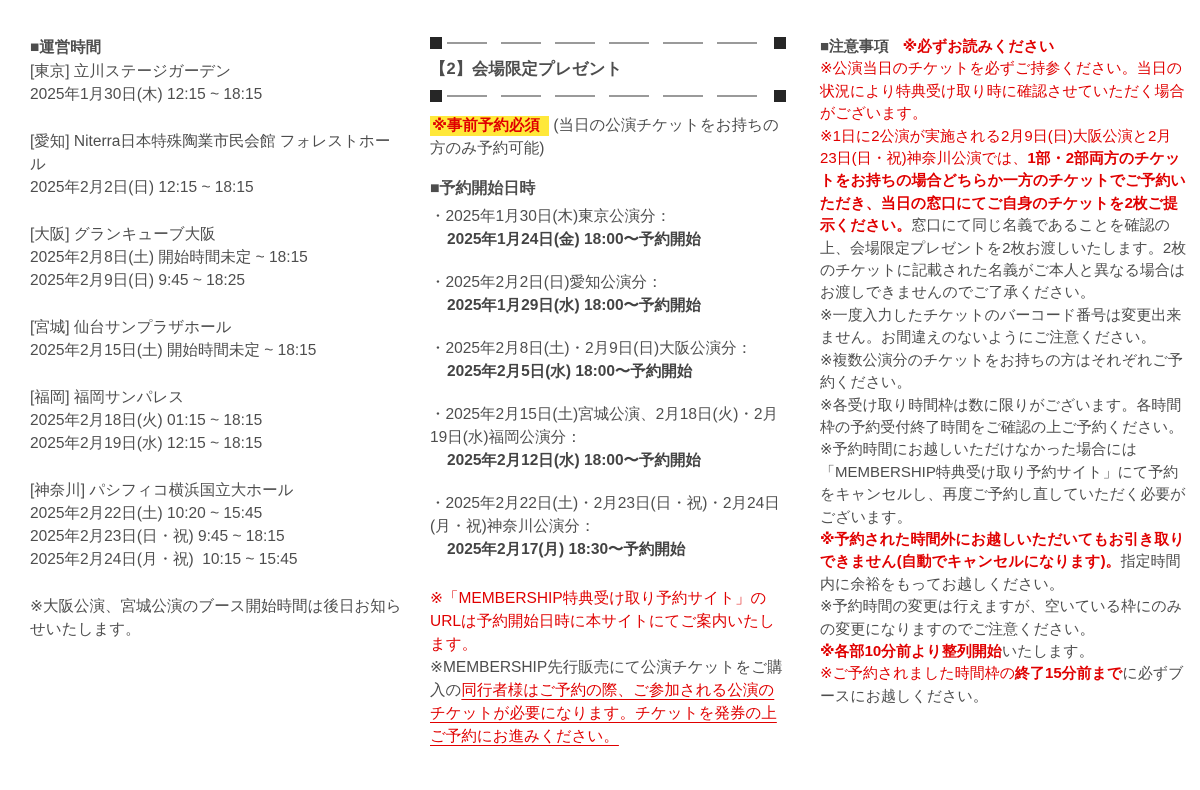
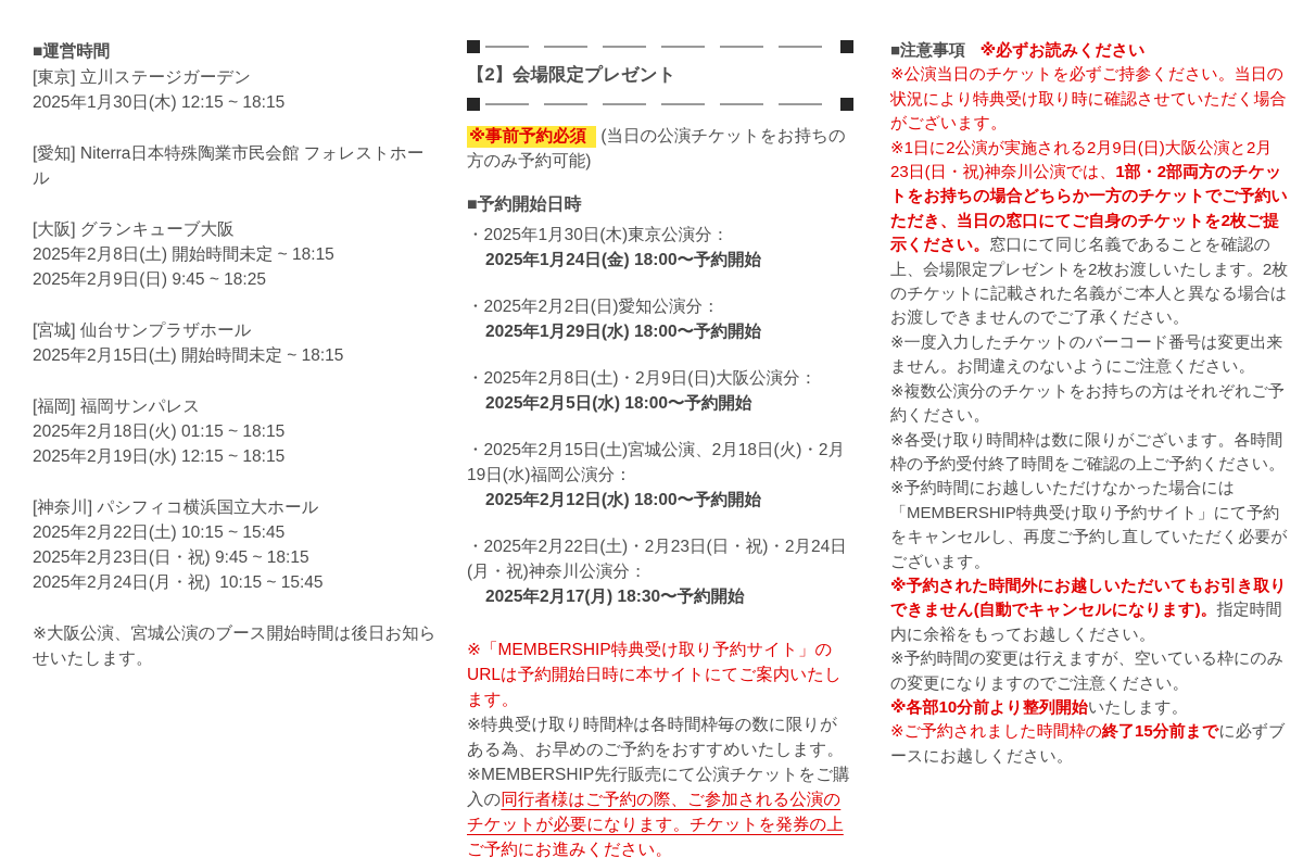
  ■運営時間
  [東京] 立川ステージガーデン
  2025年1月30日(木) 12:15 ~ 18:15
  [愛知] Niterra日本特殊陶業市民会館 フォレストホール
- 2025年2月2日(日) 12:15 ~ 18:15
  [大阪] グランキューブ大阪
  2025年2月8日(土) 開始時間未定 ~ 18:15
  2025年2月9日(日) 9:45 ~ 18:25
  [宮城] 仙台サンプラザホール
  2025年2月15日(土) 開始時間未定 ~ 18:15
  [福岡] 福岡サンパレス
  2025年2月18日(火) 01:15 ~ 18:15
  2025年2月19日(水) 12:15 ~ 18:15
  [神奈川] パシフィコ横浜国立大ホール
- 2025年2月22日(土) 10:20 ~ 15:45
+ 2025年2月22日(土) 10:15 ~ 15:45
  2025年2月23日(日・祝) 9:45 ~ 18:15
  2025年2月24日(月・祝) 10:15 ~ 15:45
  ※大阪公演、宮城公演のブース開始時間は後日お知らせいたします。
  【2】会場限定プレゼント
  ※事前予約必須 (当日の公演チケットをお持ちの方のみ予約可能)
  ■予約開始日時
  ・2025年1月30日(木)東京公演分：
  2025年1月24日(金) 18:00〜予約開始
  ・2025年2月2日(日)愛知公演分：
  2025年1月29日(水) 18:00〜予約開始
  ・2025年2月8日(土)・2月9日(日)大阪公演分：
  2025年2月5日(水) 18:00〜予約開始
  ・2025年2月15日(土)宮城公演、2月18日(火)・2月19日(水)福岡公演分：
  2025年2月12日(水) 18:00〜予約開始
  ・2025年2月22日(土)・2月23日(日・祝)・2月24日(月・祝)神奈川公演分：
  2025年2月17(月) 18:30〜予約開始
  ※「MEMBERSHIP特典受け取り予約サイト」のURLは予約開始日時に本サイトにてご案内いたします。
+ ※特典受け取り時間枠は各時間枠毎の数に限りがある為、お早めのご予約をおすすめいたします。
  ※MEMBERSHIP先行販売にて公演チケットをご購入の同行者様はご予約の際、ご参加される公演のチケットが必要になります。チケットを発券の上ご予約にお進みください。
  ■注意事項 ※必ずお読みください
  ※公演当日のチケットを必ずご持参ください。当日の状況により特典受け取り時に確認させていただく場合がございます。
  ※1日に2公演が実施される2月9日(日)大阪公演と2月23日(日・祝)神奈川公演では、1部・2部両方のチケットをお持ちの場合どちらか一方のチケットでご予約いただき、当日の窓口にてご自身のチケットを2枚ご提示ください。窓口にて同じ名義であることを確認の上、会場限定プレゼントを2枚お渡しいたします。2枚のチケットに記載された名義がご本人と異なる場合はお渡しできませんのでご了承ください。
  ※一度入力したチケットのバーコード番号は変更出来ません。お間違えのないようにご注意ください。
  ※複数公演分のチケットをお持ちの方はそれぞれご予約ください。
  ※各受け取り時間枠は数に限りがございます。各時間枠の予約受付終了時間をご確認の上ご予約ください。
  ※予約時間にお越しいただけなかった場合には「MEMBERSHIP特典受け取り予約サイト」にて予約をキャンセルし、再度ご予約し直していただく必要がございます。
  ※予約された時間外にお越しいただいてもお引き取りできません(自動でキャンセルになります)。指定時間内に余裕をもってお越しください。
  ※予約時間の変更は行えますが、空いている枠にのみの変更になりますのでご注意ください。
  ※各部10分前より整列開始いたします。
  ※ご予約されました時間枠の終了15分前までに必ずブースにお越しください。
